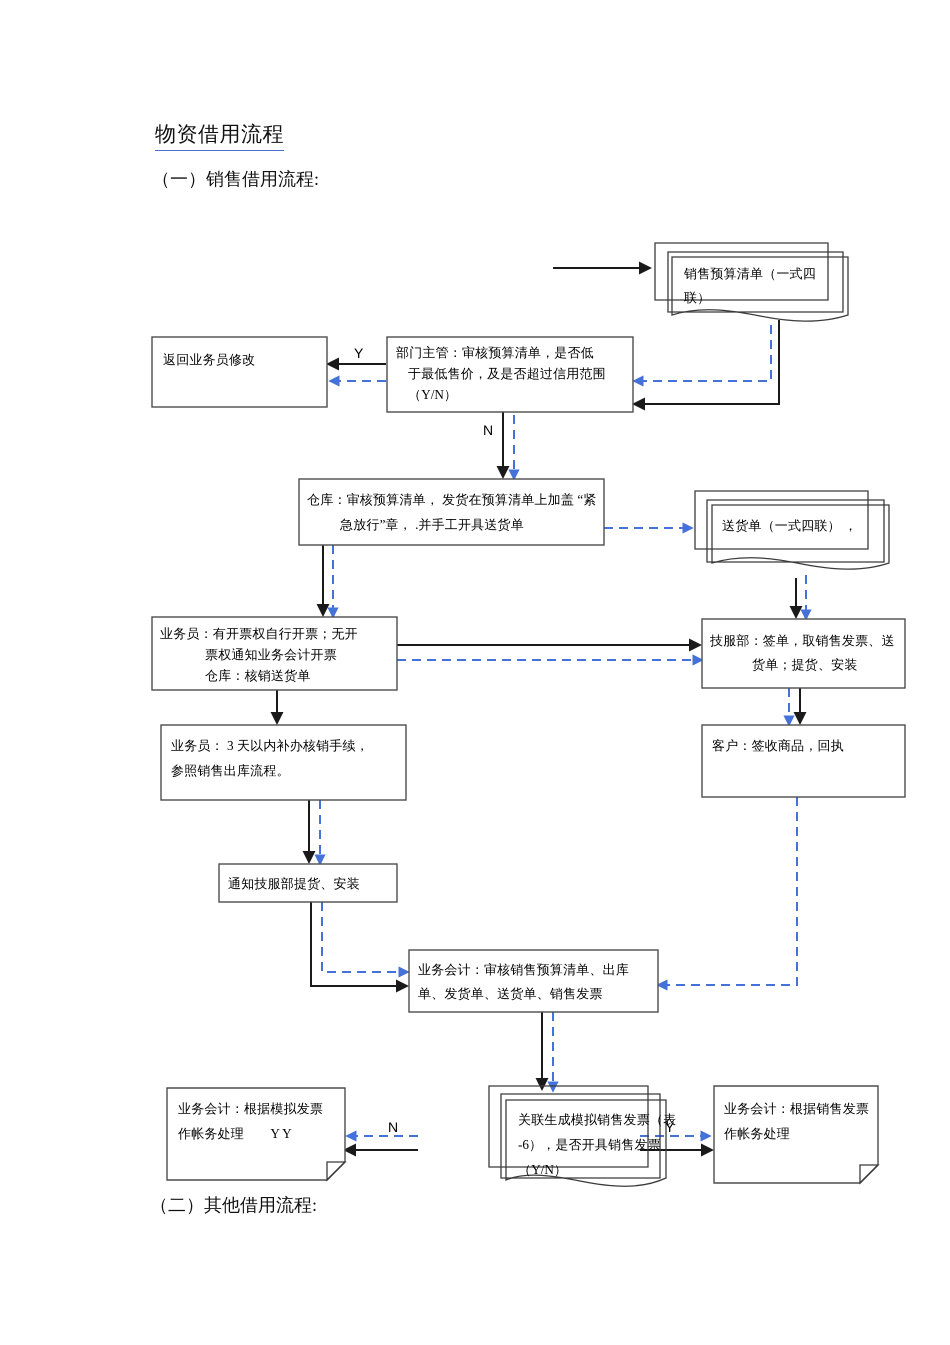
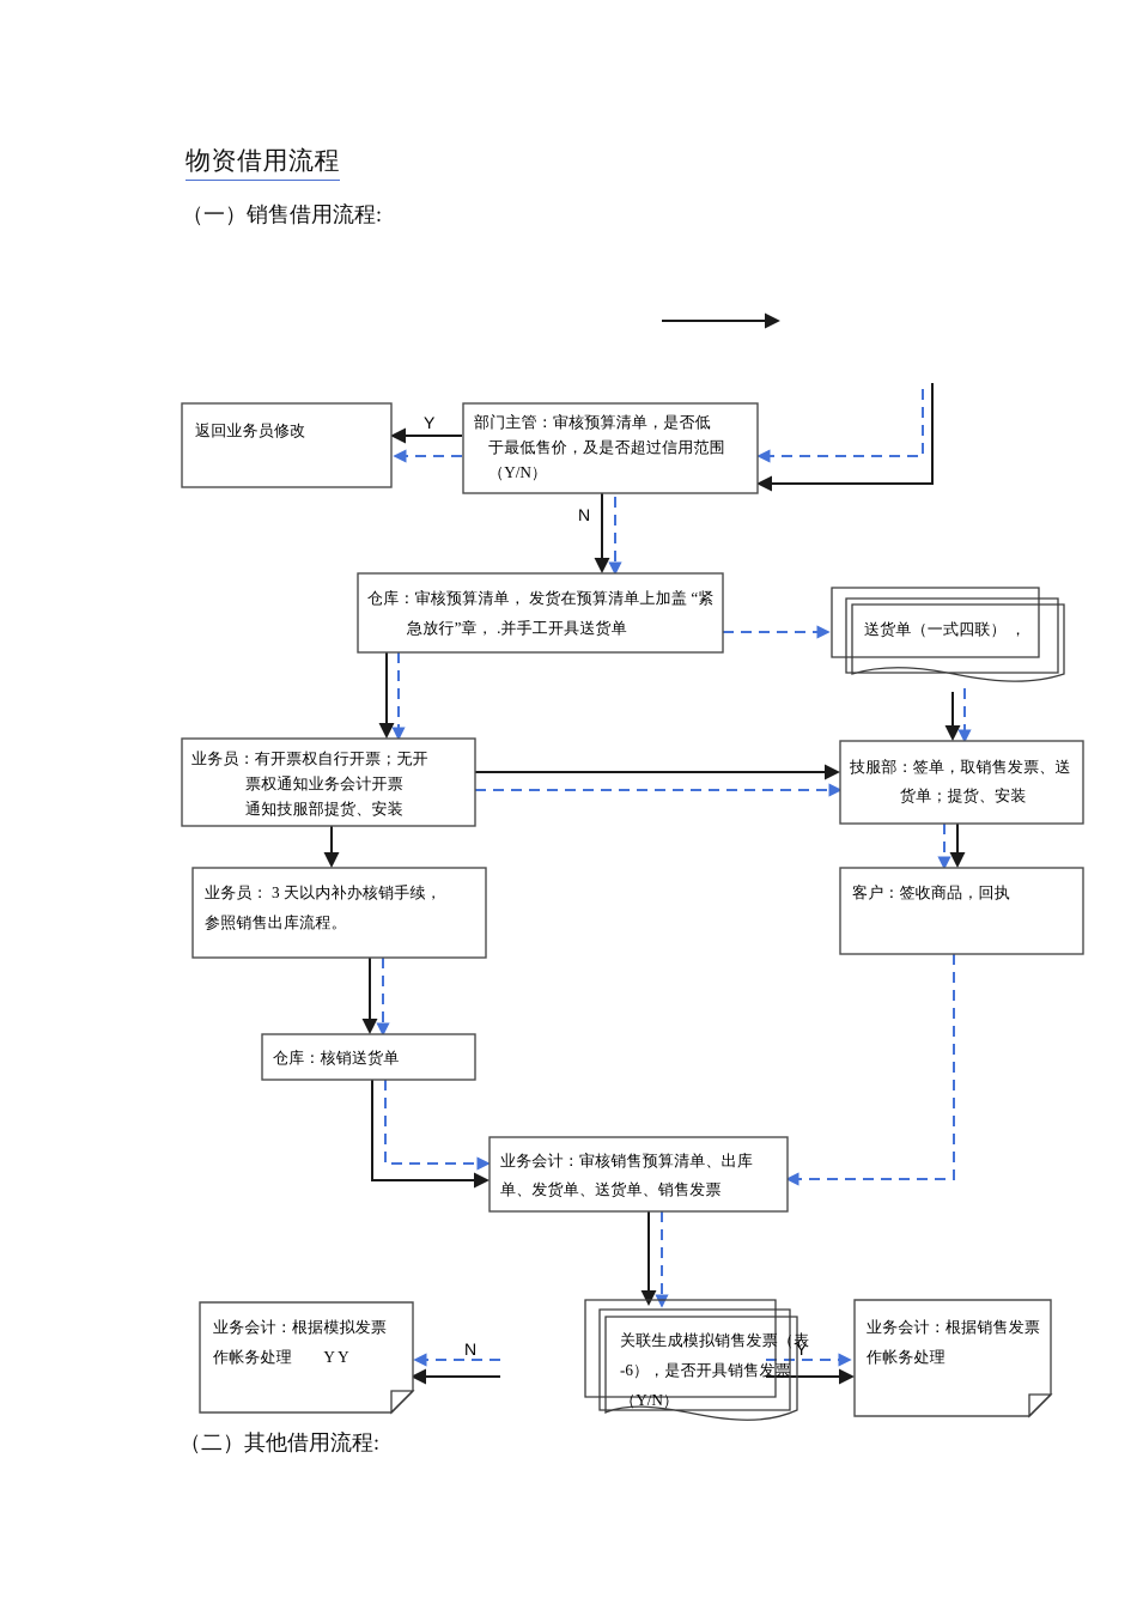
  物资借用流程
  （一）销售借用流程:
  （二）其他借用流程:
- 销售预算清单（一式四
- 联）
  返回业务员修改
  部门主管：审核预算清单，是否低
  于最低售价，及是否超过信用范围
  （Y/N）
  仓库：审核预算清单， 发货在预算清单上加盖 “紧
  急放行”章， .并手工开具送货单
  送货单（一式四联） ，
  业务员：有开票权自行开票；无开
  票权通知业务会计开票
- 仓库：核销送货单
+ 通知技服部提货、安装
  技服部：签单，取销售发票、送
  货单；提货、安装
  业务员： 3 天以内补办核销手续，
  参照销售出库流程。
  客户：签收商品，回执
- 通知技服部提货、安装
+ 仓库：核销送货单
  业务会计：审核销售预算清单、出库
  单、发货单、送货单、销售发票
  业务会计：根据模拟发票
  作帐务处理 Y Y
  关联生成模拟销售发票（表
  -6），是否开具销售发票
  （Y/N）
  业务会计：根据销售发票
  作帐务处理
  Y
  N
  N
  Y
